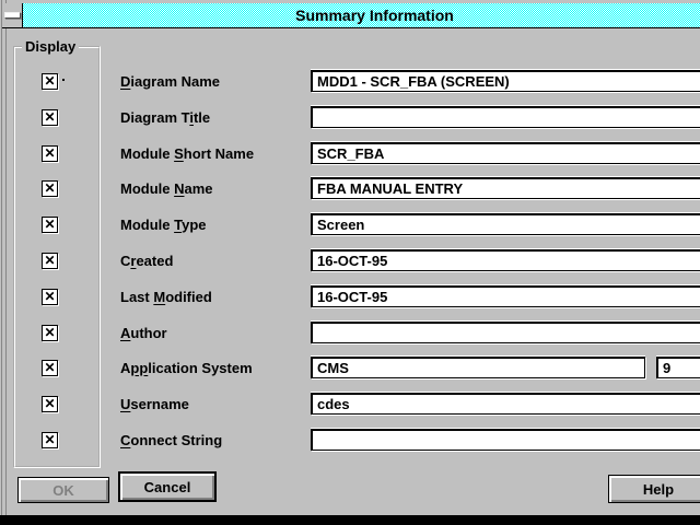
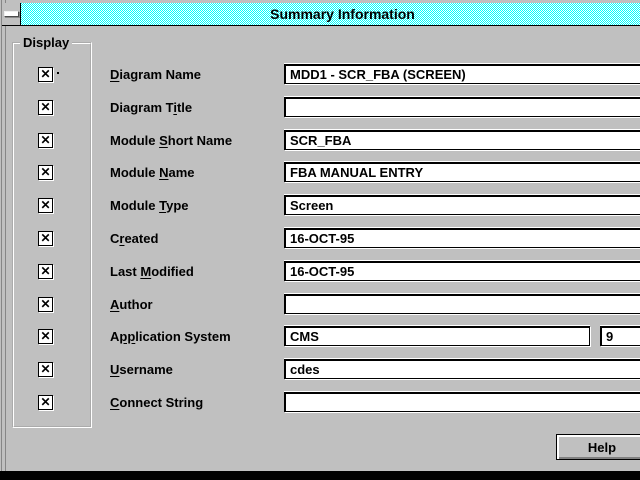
  Summary Information
  Display
  ✕
  Diagram Name
  MDD1 - SCR_FBA (SCREEN)
  ✕
  Diagram Title
  ✕
  Module Short Name
  SCR_FBA
  ✕
  Module Name
  FBA MANUAL ENTRY
  ✕
  Module Type
  Screen
  ✕
  Created
  16-OCT-95
  ✕
  Last Modified
  16-OCT-95
  ✕
  Author
  ✕
  Application System
  CMS
  9
  ✕
  Username
  cdes
  ✕
  Connect String
- OK
- Cancel
  Help
